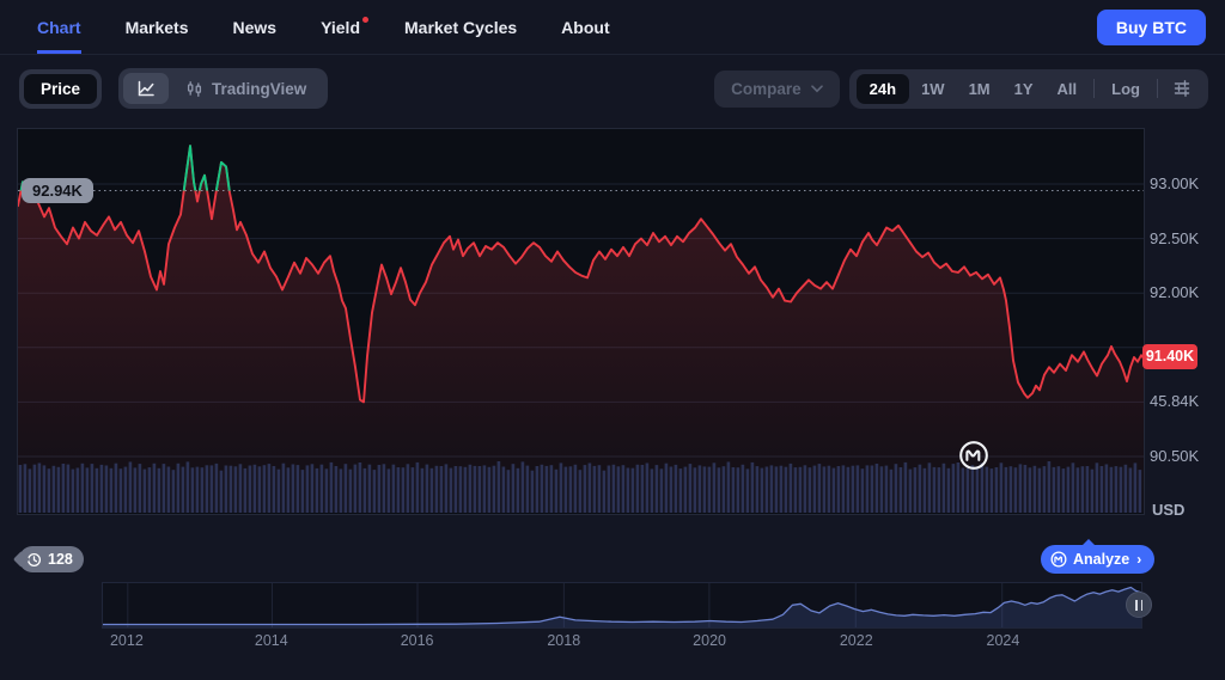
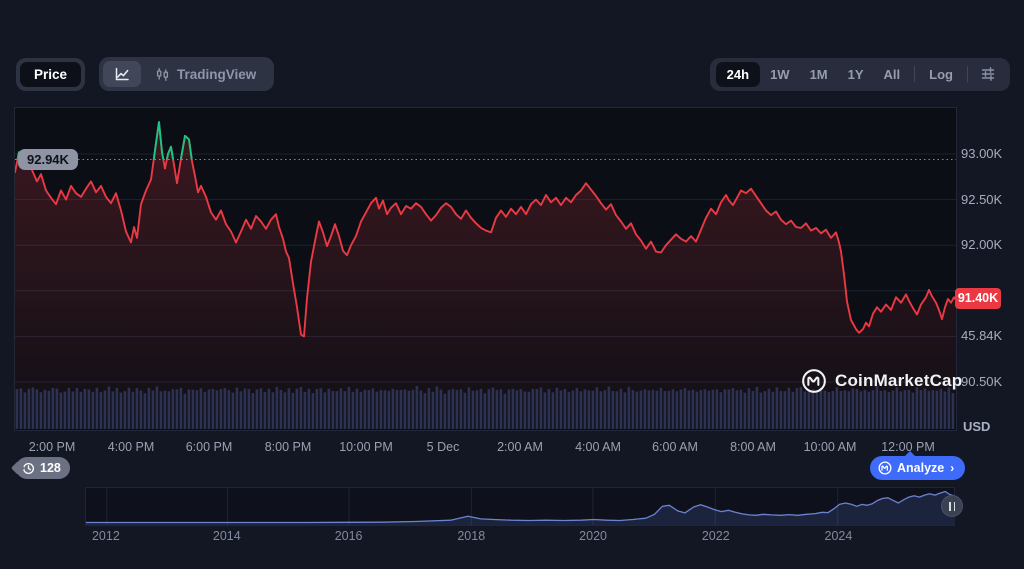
- Chart
- Markets
- News
- Yield
- Market Cycles
- About
- Buy BTC
  Price
  TradingView
- Compare
  24h
  1W
  1M
  1Y
  All
  Log
  92.94K
  91.40K
  93.00K
  92.50K
  92.00K
  45.84K
  90.50K
  USD
+ 2:00 PM
+ 4:00 PM
+ 6:00 PM
+ 8:00 PM
+ 10:00 PM
+ 5 Dec
+ 2:00 AM
+ 4:00 AM
+ 6:00 AM
+ 8:00 AM
+ 10:00 AM
+ 12:00 PM
+ CoinMarketCap
  128
  Analyze
  ›
  2012
  2014
  2016
  2018
  2020
  2022
  2024
